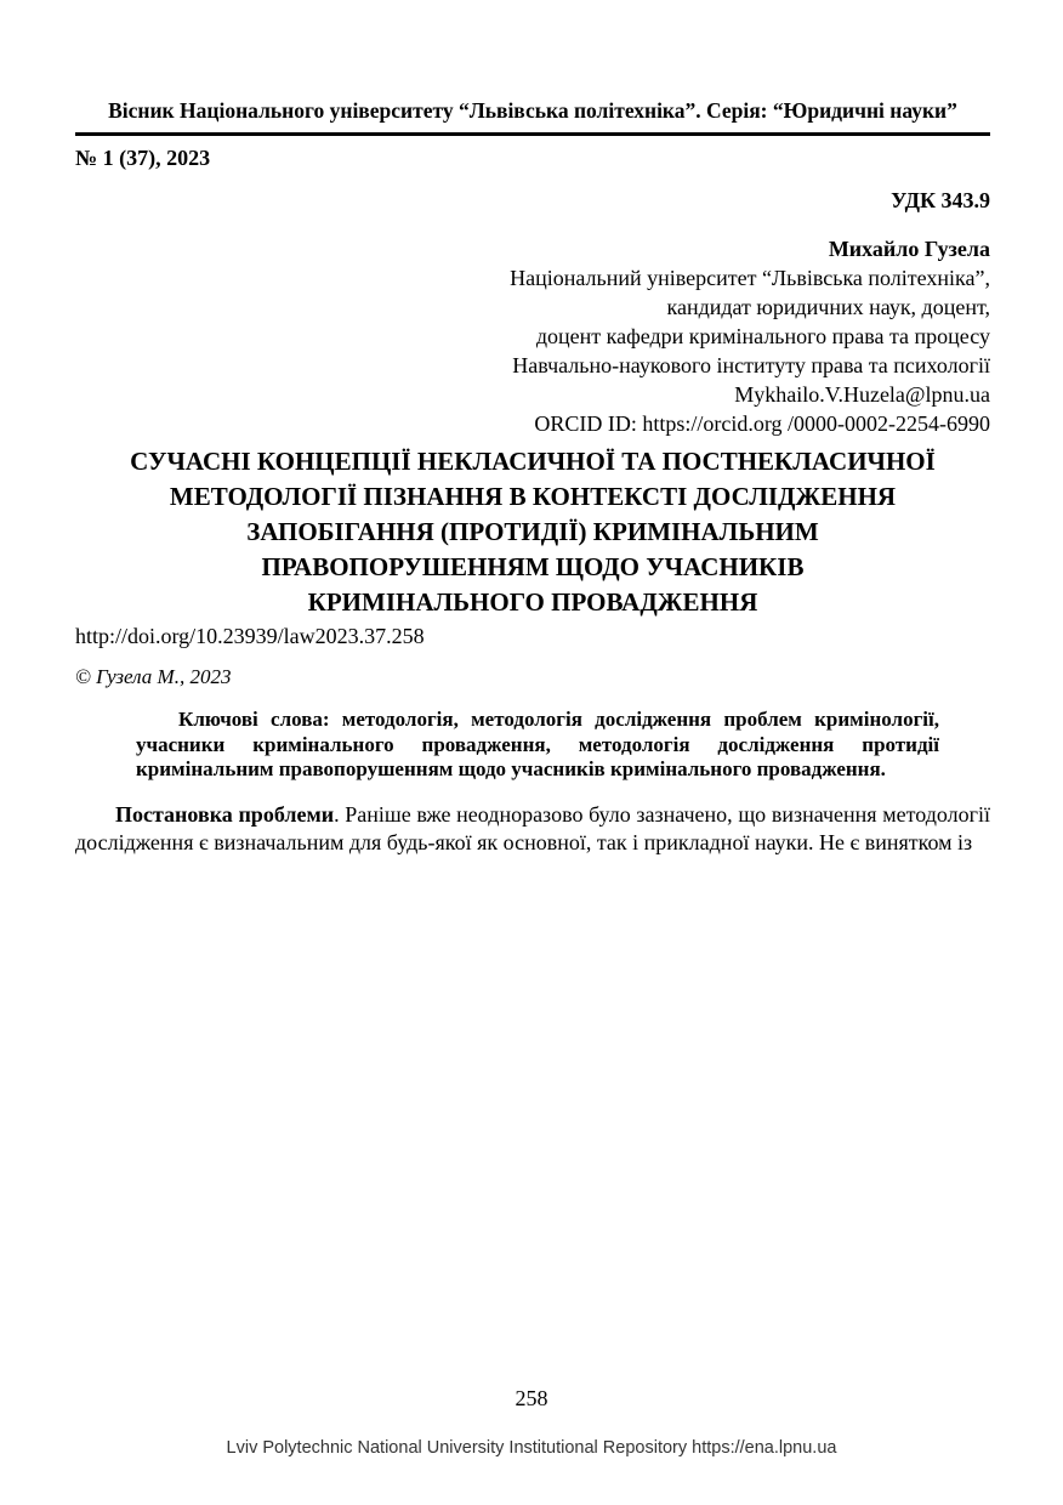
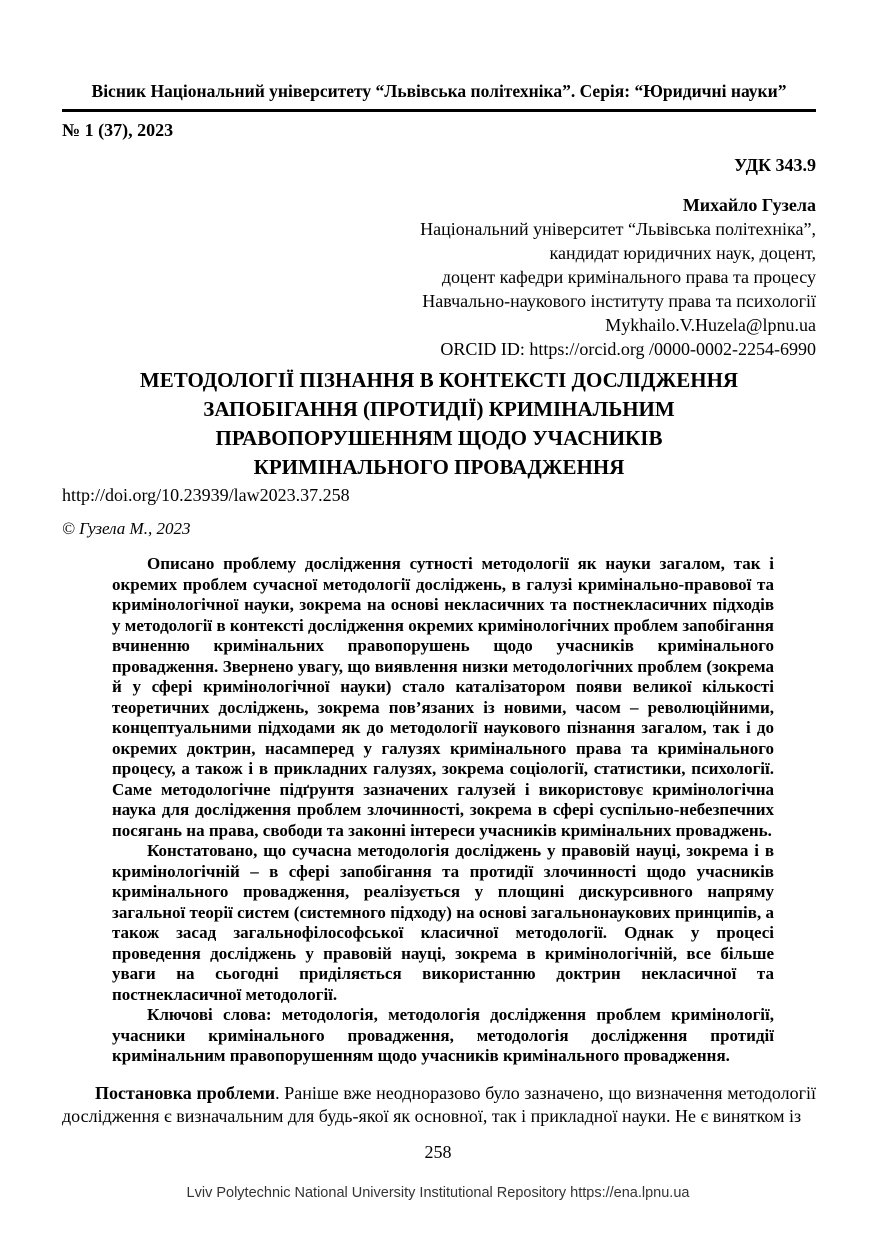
- Вісник Національного університету “Львівська політехніка”. Серія: “Юридичні науки”
+ Вісник Національний університету “Львівська політехніка”. Серія: “Юридичні науки”
  № 1 (37), 2023
  УДК 343.9
  Михайло Гузела
  Національний університет “Львівська політехніка”,
  кандидат юридичних наук, доцент,
  доцент кафедри кримінального права та процесу
  Навчально-наукового інституту права та психології
  Mykhailo.V.Huzela@lpnu.ua
  ORCID ID: https://orcid.org /0000-0002-2254-6990
- СУЧАСНІ КОНЦЕПЦІЇ НЕКЛАСИЧНОЇ ТА ПОСТНЕКЛАСИЧНОЇ
  МЕТОДОЛОГІЇ ПІЗНАННЯ В КОНТЕКСТІ ДОСЛІДЖЕННЯ
  ЗАПОБІГАННЯ (ПРОТИДІЇ) КРИМІНАЛЬНИМ
  ПРАВОПОРУШЕННЯМ ЩОДО УЧАСНИКІВ
  КРИМІНАЛЬНОГО ПРОВАДЖЕННЯ
  http://doi.org/10.23939/law2023.37.258
  © Гузела М., 2023
+ Описано проблему дослідження сутності методології як науки загалом, так і окремих проблем сучасної методології досліджень, в галузі кримінально-правової та кримінологічної науки, зокрема на основі некласичних та постнекласичних підходів у методології в контексті дослідження окремих кримінологічних проблем запобігання вчиненню кримінальних правопорушень щодо учасників кримінального провадження. Звернено увагу, що виявлення низки методологічних проблем (зокрема й у сфері кримінологічної науки) стало каталізатором появи великої кількості теоретичних досліджень, зокрема пов’язаних із новими, часом – революційними, концептуальними підходами як до методології наукового пізнання загалом, так і до окремих доктрин, насамперед у галузях кримінального права та кримінального процесу, а також і в прикладних галузях, зокрема соціології, статистики, психології. Саме методологічне підґрунтя зазначених галузей і використовує кримінологічна наука для дослідження проблем злочинності, зокрема в сфері суспільно-небезпечних посягань на права, свободи та законні інтереси учасників кримінальних проваджень.
+ Констатовано, що сучасна методологія досліджень у правовій науці, зокрема і в кримінологічній – в сфері запобігання та протидії злочинності щодо учасників кримінального провадження, реалізується у площині дискурсивного напряму загальної теорії систем (системного підходу) на основі загальнонаукових принципів, а також засад загальнофілософської класичної методології. Однак у процесі проведення досліджень у правовій науці, зокрема в кримінологічній, все більше уваги на сьогодні приділяється використанню доктрин некласичної та постнекласичної методології.
  Ключові слова: методологія, методологія дослідження проблем кримінології, учасники кримінального провадження, методологія дослідження протидії кримінальним правопорушенням щодо учасників кримінального провадження.
  Постановка проблеми. Раніше вже неодноразово було зазначено, що визначення методології дослідження є визначальним для будь-якої як основної, так і прикладної науки. Не є винятком із
  258
  Lviv Polytechnic National University Institutional Repository https://ena.lpnu.ua
